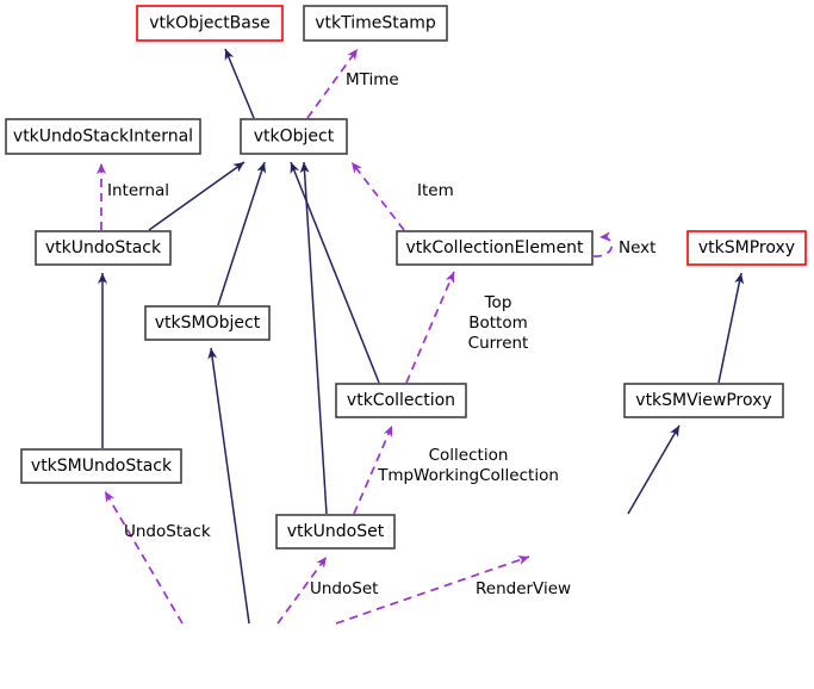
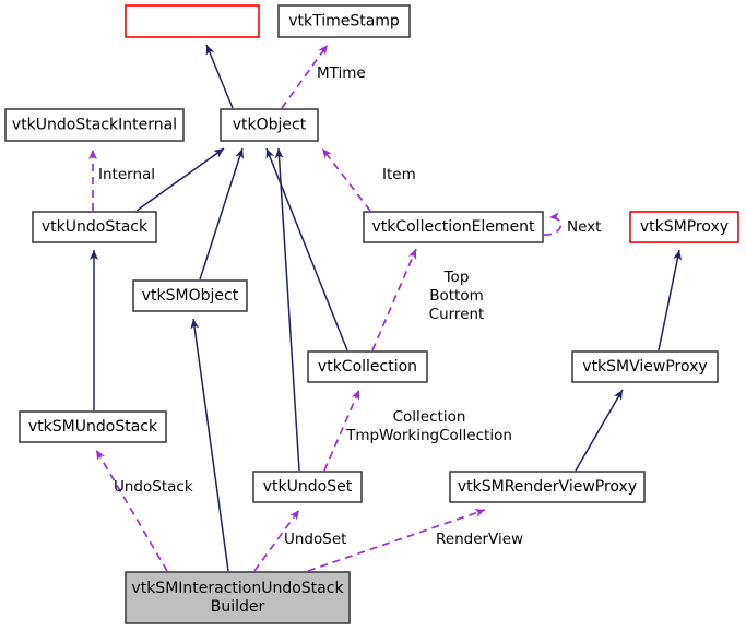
- vtkObjectBase
  vtkTimeStamp
  vtkUndoStackInternal
  vtkObject
  vtkUndoStack
  vtkCollectionElement
  vtkSMProxy
  vtkSMObject
  vtkCollection
  vtkSMViewProxy
  vtkSMUndoStack
  vtkUndoSet
+ vtkSMRenderViewProxy
+ vtkSMInteractionUndoStack
+ Builder
  MTime
  Internal
  Item
  Next
  Top
  Bottom
  Current
  Collection
  TmpWorkingCollection
  UndoStack
  UndoSet
  RenderView
